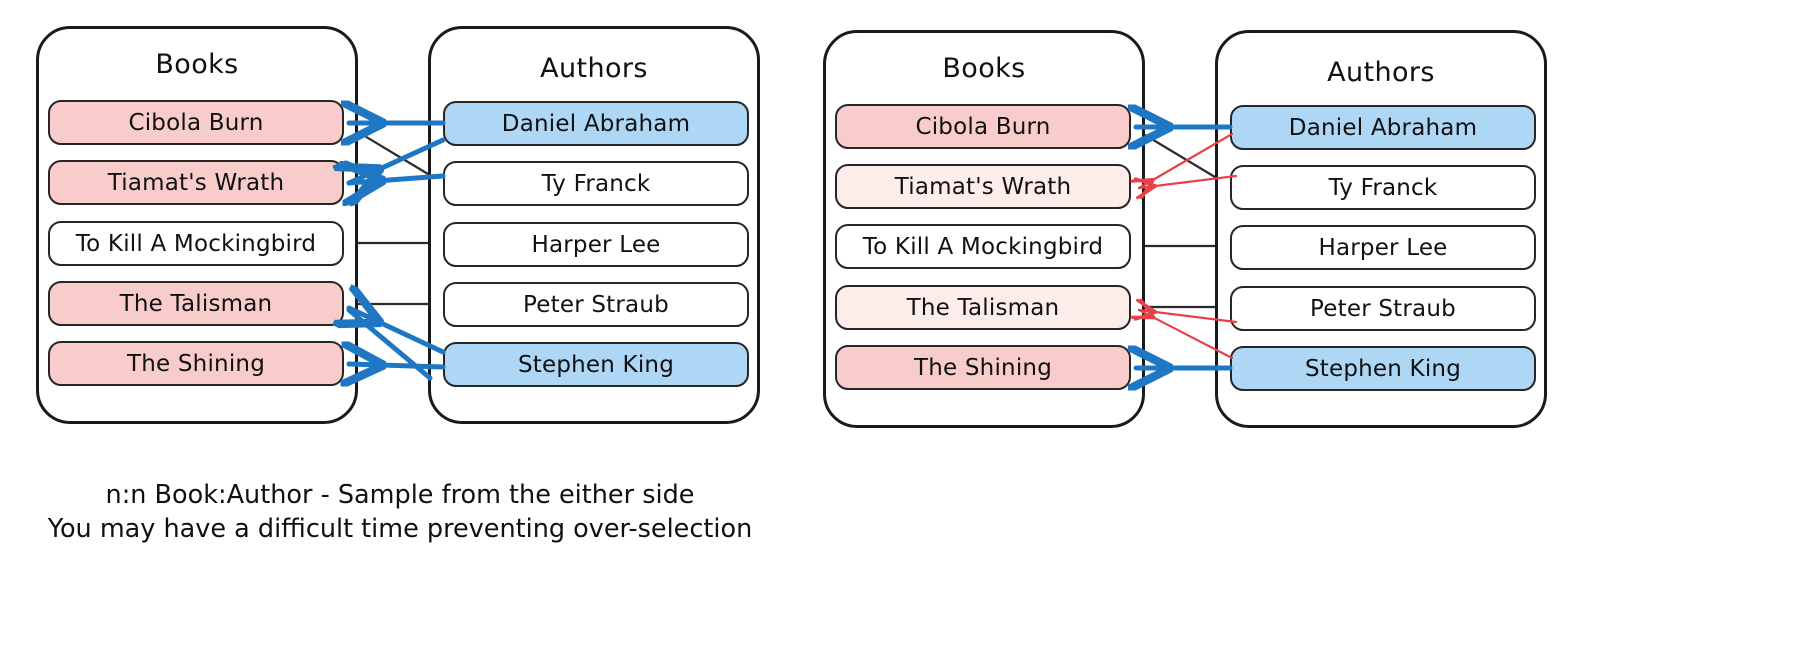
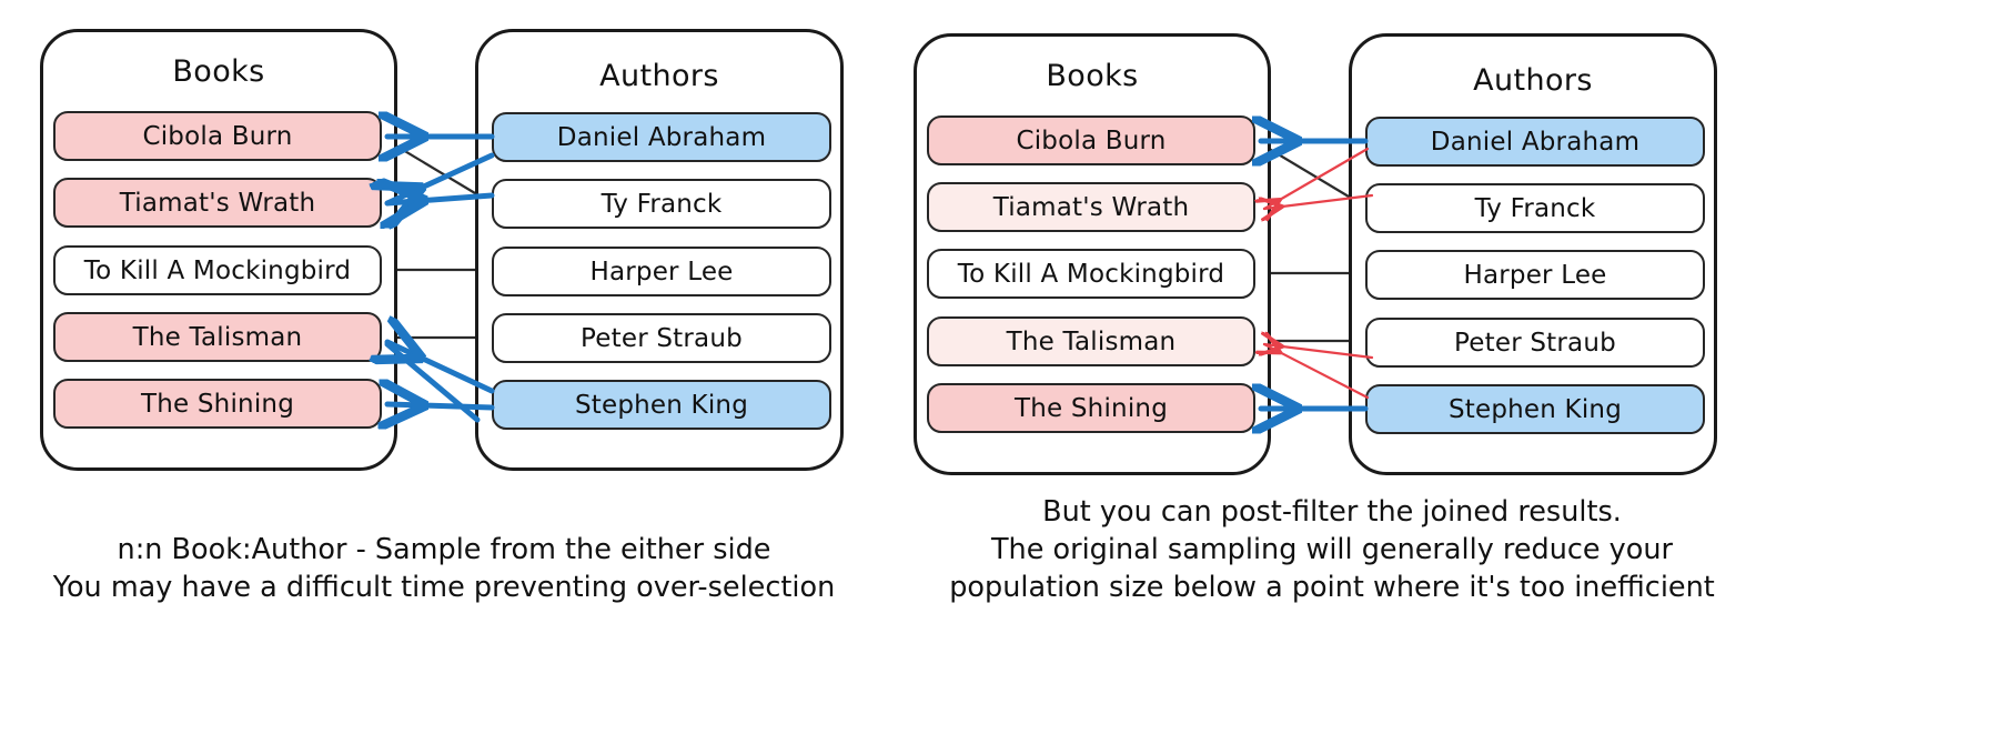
  Books
  Authors
  Cibola Burn
  Tiamat's Wrath
  To Kill A Mockingbird
  The Talisman
  The Shining
  Daniel Abraham
  Ty Franck
  Harper Lee
  Peter Straub
  Stephen King
  Books
  Authors
  Cibola Burn
  Tiamat's Wrath
  To Kill A Mockingbird
  The Talisman
  The Shining
  Daniel Abraham
  Ty Franck
  Harper Lee
  Peter Straub
  Stephen King
  n:n Book:Author - Sample from the either side
  You may have a difficult time preventing over-selection
+ But you can post-filter the joined results.
+ The original sampling will generally reduce your
+ population size below a point where it's too inefficient
